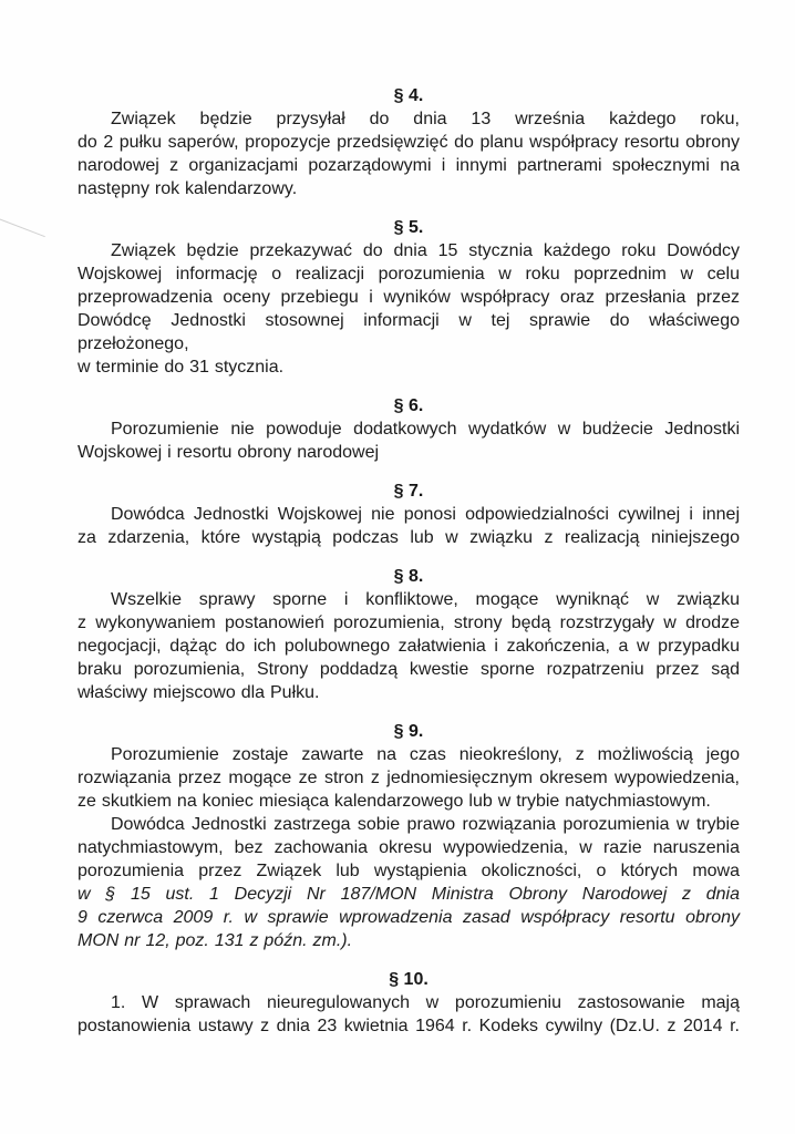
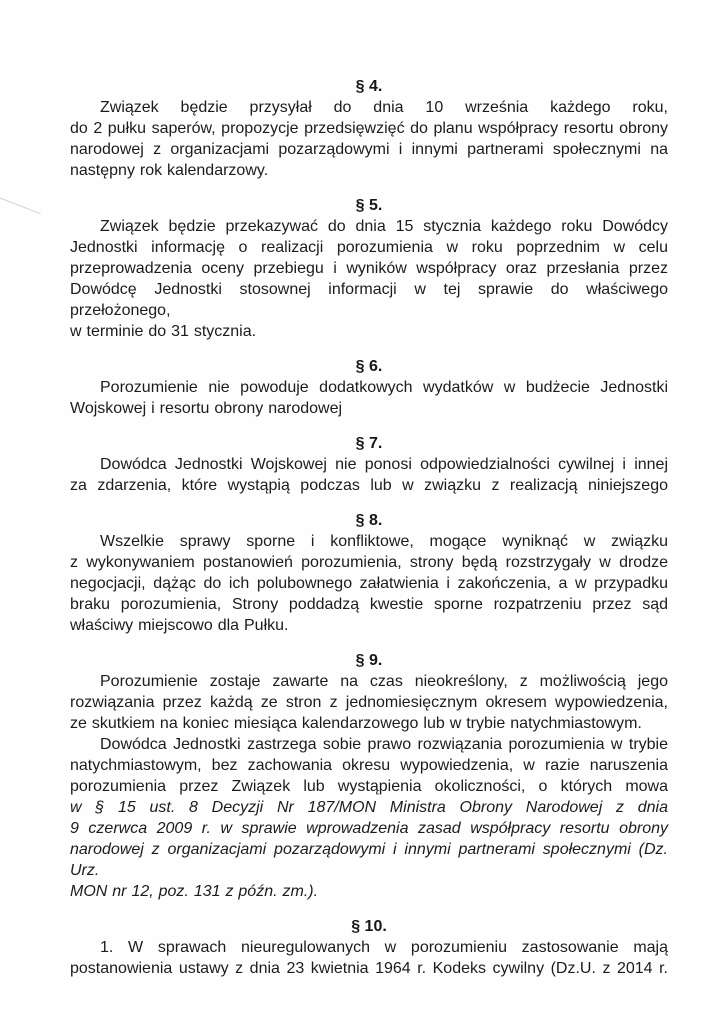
  § 4.
- Związek będzie przysyłał do dnia 13 września każdego roku,
+ Związek będzie przysyłał do dnia 10 września każdego roku,
  do 2 pułku saperów, propozycje przedsięwzięć do planu współpracy resortu obrony
  narodowej z organizacjami pozarządowymi i innymi partnerami społecznymi na
  następny rok kalendarzowy.
  § 5.
  Związek będzie przekazywać do dnia 15 stycznia każdego roku Dowódcy
- Wojskowej informację o realizacji porozumienia w roku poprzednim w celu
+ Jednostki informację o realizacji porozumienia w roku poprzednim w celu
  przeprowadzenia oceny przebiegu i wyników współpracy oraz przesłania przez
  Dowódcę Jednostki stosownej informacji w tej sprawie do właściwego przełożonego,
  w terminie do 31 stycznia.
  § 6.
  Porozumienie nie powoduje dodatkowych wydatków w budżecie Jednostki
  Wojskowej i resortu obrony narodowej
  § 7.
  Dowódca Jednostki Wojskowej nie ponosi odpowiedzialności cywilnej i innej
  za zdarzenia, które wystąpią podczas lub w związku z realizacją niniejszego
  § 8.
  Wszelkie sprawy sporne i konfliktowe, mogące wyniknąć w związku
  z wykonywaniem postanowień porozumienia, strony będą rozstrzygały w drodze
  negocjacji, dążąc do ich polubownego załatwienia i zakończenia, a w przypadku
  braku porozumienia, Strony poddadzą kwestie sporne rozpatrzeniu przez sąd
  właściwy miejscowo dla Pułku.
  § 9.
  Porozumienie zostaje zawarte na czas nieokreślony, z możliwością jego
- rozwiązania przez mogące ze stron z jednomiesięcznym okresem wypowiedzenia,
+ rozwiązania przez każdą ze stron z jednomiesięcznym okresem wypowiedzenia,
  ze skutkiem na koniec miesiąca kalendarzowego lub w trybie natychmiastowym.
  Dowódca Jednostki zastrzega sobie prawo rozwiązania porozumienia w trybie
  natychmiastowym, bez zachowania okresu wypowiedzenia, w razie naruszenia
  porozumienia przez Związek lub wystąpienia okoliczności, o których mowa
- w § 15 ust. 1 Decyzji Nr 187/MON Ministra Obrony Narodowej z dnia
+ w § 15 ust. 8 Decyzji Nr 187/MON Ministra Obrony Narodowej z dnia
  9 czerwca 2009 r. w sprawie wprowadzenia zasad współpracy resortu obrony
+ narodowej z organizacjami pozarządowymi i innymi partnerami społecznymi (Dz. Urz.
  MON nr 12, poz. 131 z późn. zm.).
  § 10.
  1. W sprawach nieuregulowanych w porozumieniu zastosowanie mają
  postanowienia ustawy z dnia 23 kwietnia 1964 r. Kodeks cywilny (Dz.U. z 2014 r.
